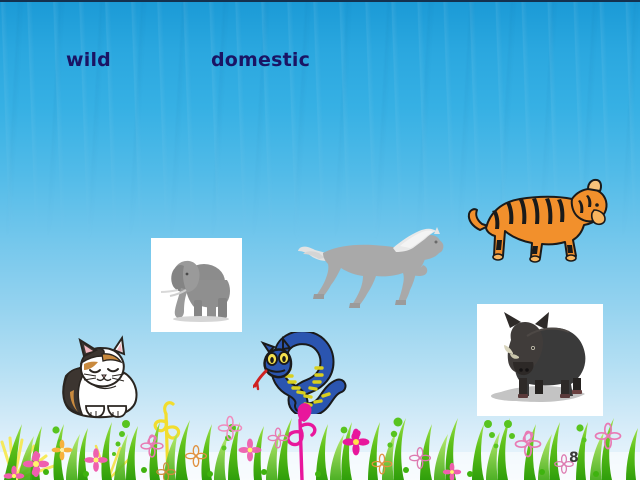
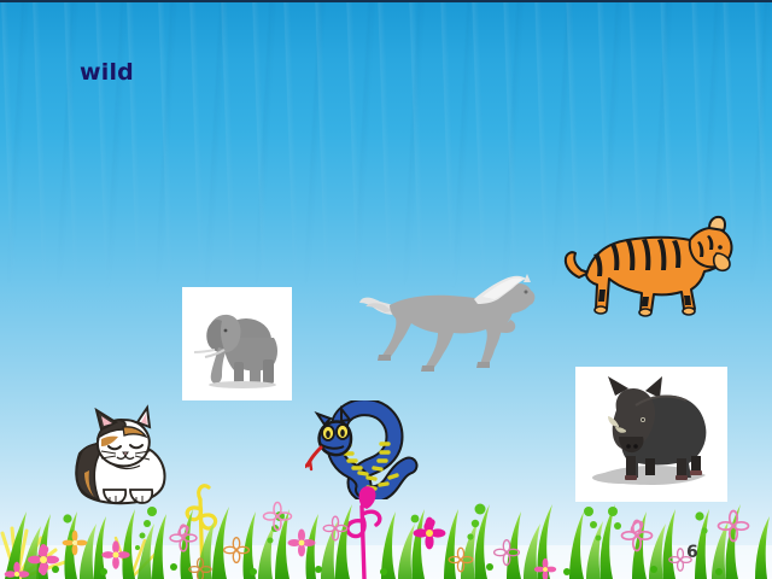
  wild
- domestic
- 8
+ 6
